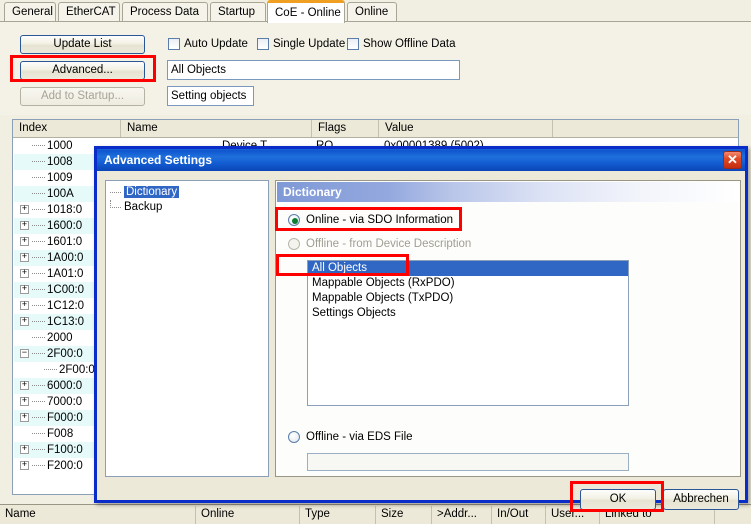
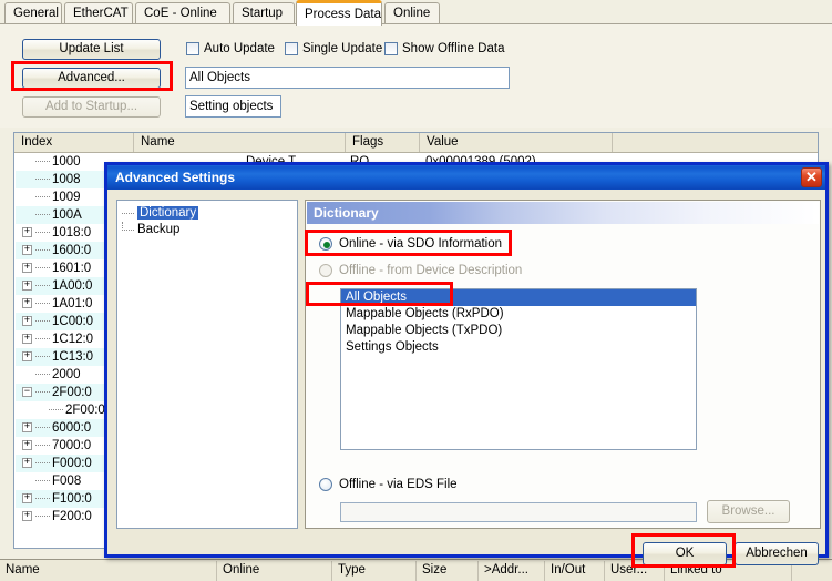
  General
  EtherCAT
- Process Data
+ CoE - Online
  Startup
- CoE - Online
+ Process Data
  Online
  Update List
  Advanced...
  Add to Startup...
  Auto Update
  Single Update
  Show Offline Data
  All Objects
  Setting objects
  Index
  Name
  Flags
  Value
  1000
  1008
  1009
  100A
  + 1018:0
  + 1600:0
  + 1601:0
  + 1A00:0
  + 1A01:0
  + 1C00:0
  + 1C12:0
  + 1C13:0
  2000
  − 2F00:0
  2F00:0
  + 6000:0
  + 7000:0
  + F000:0
  F008
  + F100:0
  + F200:0
  Name
  Online
  Type
  Size
  >Addr...
  In/Out
  User...
  Linked to
  Advanced Settings
  ✕
  Dictionary
  Backup
  Dictionary
  Online - via SDO Information
  Offline - from Device Description
  All Objects
  Mappable Objects (RxPDO)
  Mappable Objects (TxPDO)
  Settings Objects
  Offline - via EDS File
+ Browse...
  OK
  Abbrechen
